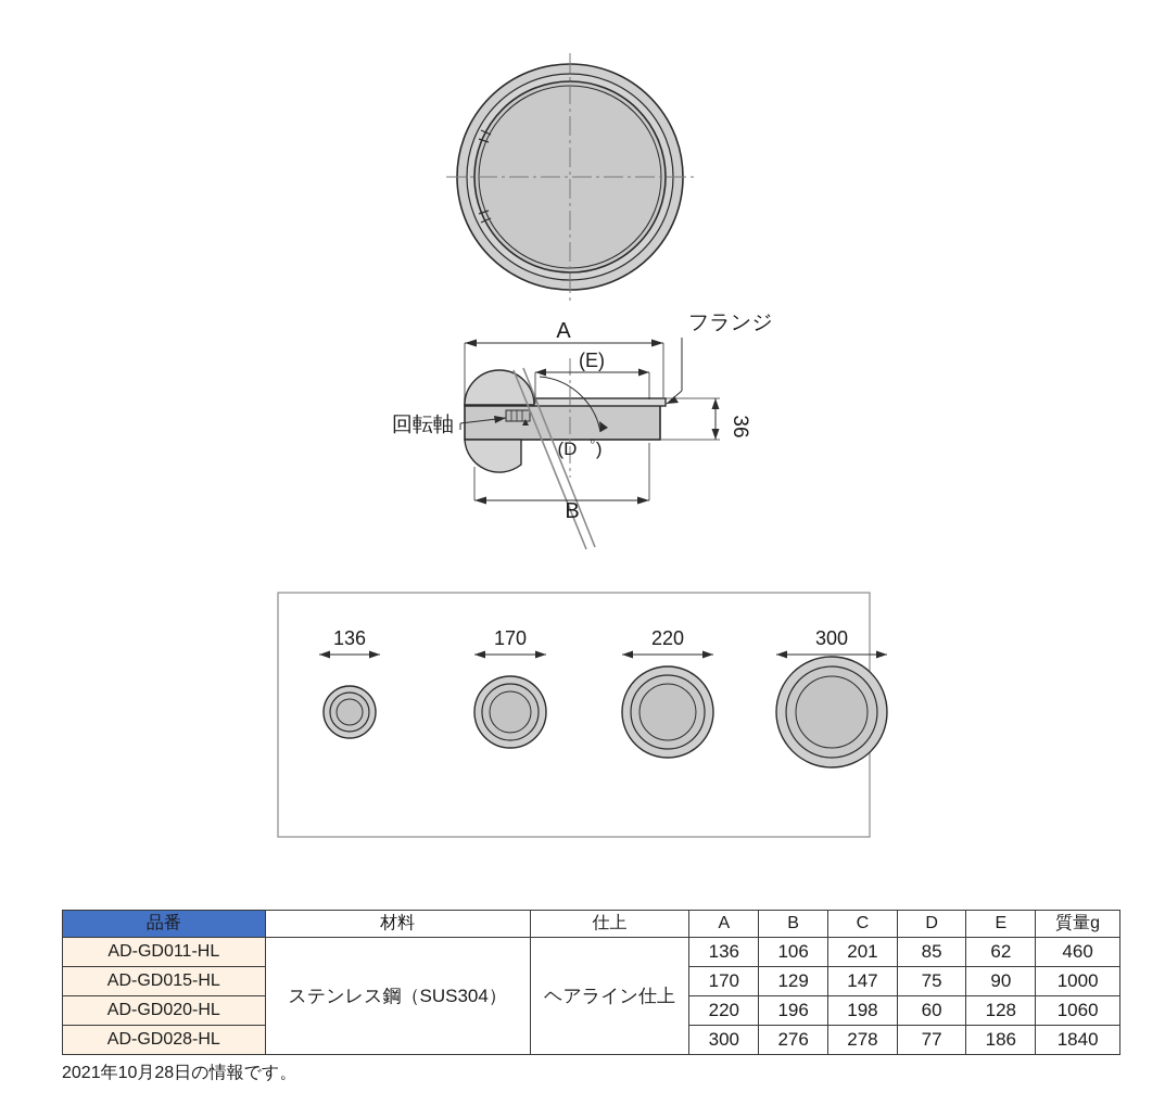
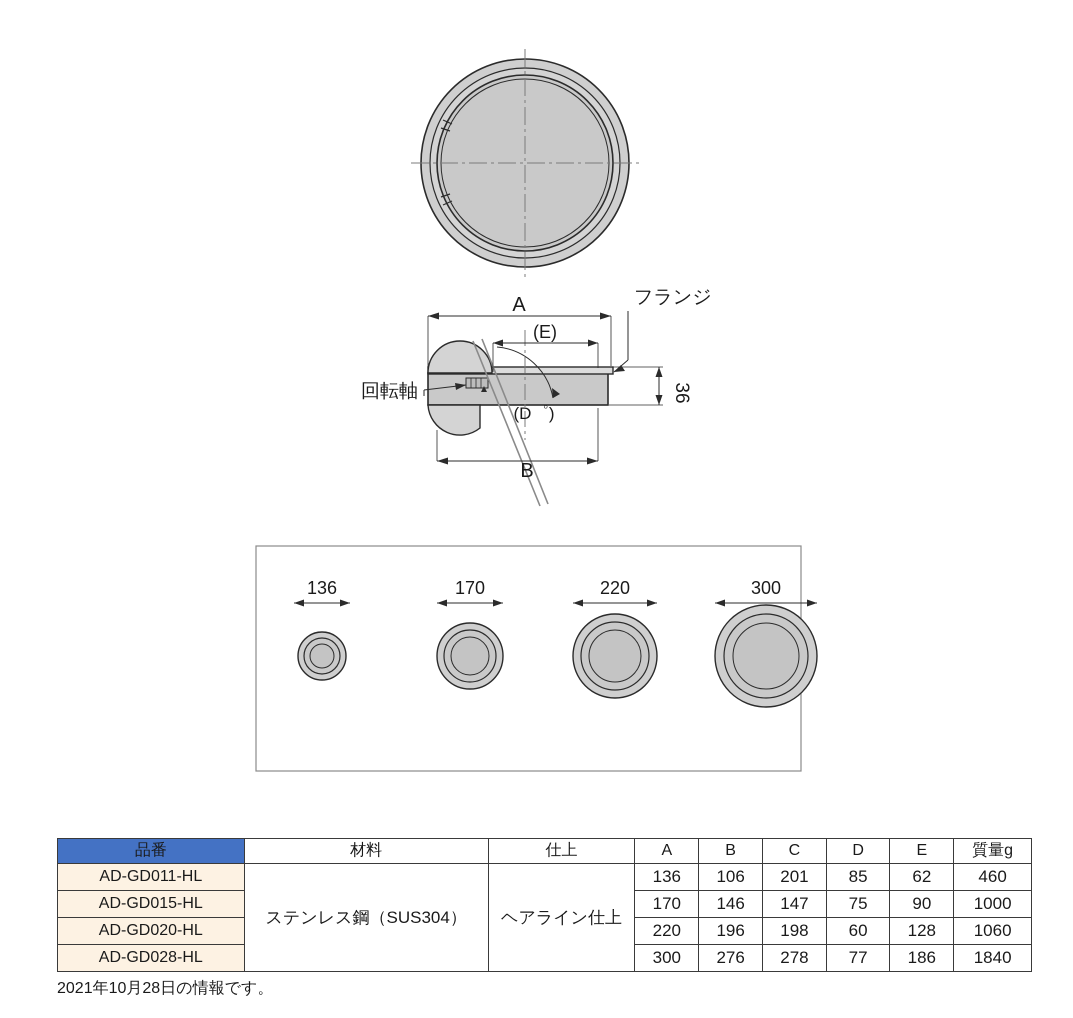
  A
  (E)
  B
  (D゜)
  フランジ
  回転軸
  136
  170
  220
  300
  品番	材料	仕上	A	B	C	D	E	質量g
  AD-GD011-HL	ステンレス鋼（SUS304）	ヘアライン仕上	136	106	201	85	62	460
- AD-GD015-HL	170	129	147	75	90	1000
+ AD-GD015-HL	170	146	147	75	90	1000
  AD-GD020-HL	220	196	198	60	128	1060
  AD-GD028-HL	300	276	278	77	186	1840
  2021年10月28日の情報です。
